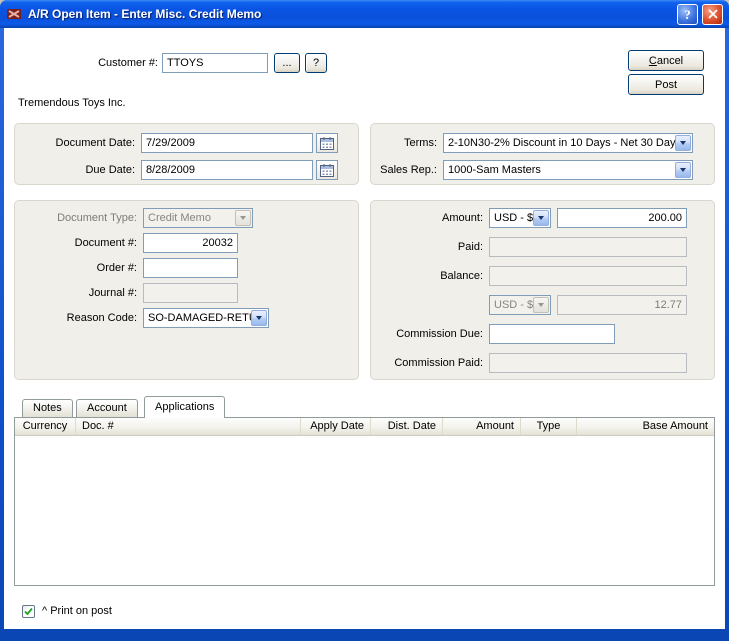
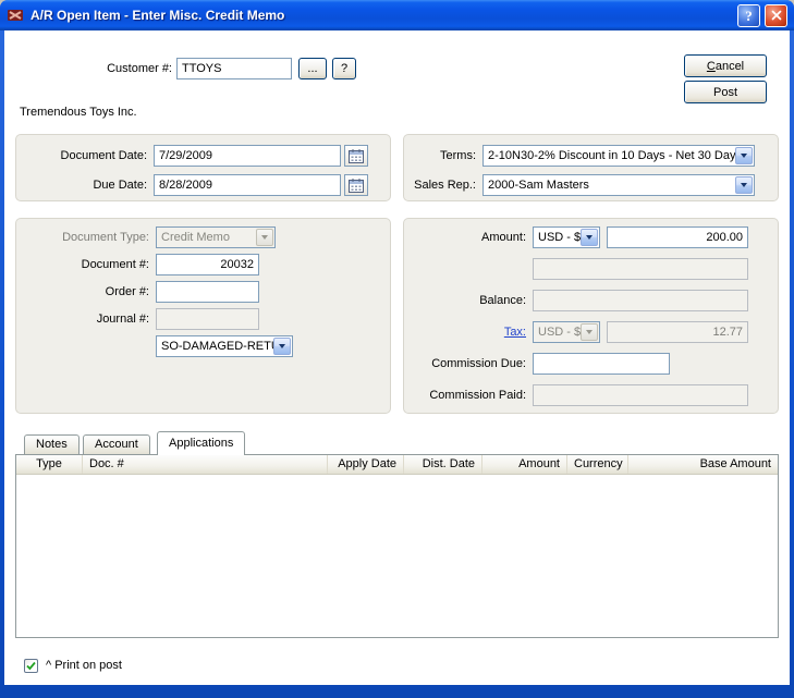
  A/R Open Item - Enter Misc. Credit Memo
  ?
  Customer #:
  TTOYS
  ...
  ?
  Cancel
  Post
  Tremendous Toys Inc.
  Document Date:
  7/29/2009
  Due Date:
  8/28/2009
  Terms:
  2-10N30-2% Discount in 10 Days - Net 30 Day
  Sales Rep.:
- 1000-Sam Masters
+ 2000-Sam Masters
  Document Type:
  Credit Memo
  Document #:
  20032
  Order #:
  Journal #:
- Reason Code:
  SO-DAMAGED-RET
  Amount:
  USD - $
  200.00
- Paid:
  Balance:
+ Tax:
  USD - $
  12.77
  Commission Due:
  Commission Paid:
  Notes
  Account
  Applications
- Currency
+ Type
  Doc. #
  Apply Date
  Dist. Date
  Amount
- Type
+ Currency
  Base Amount
  ^ Print on post
